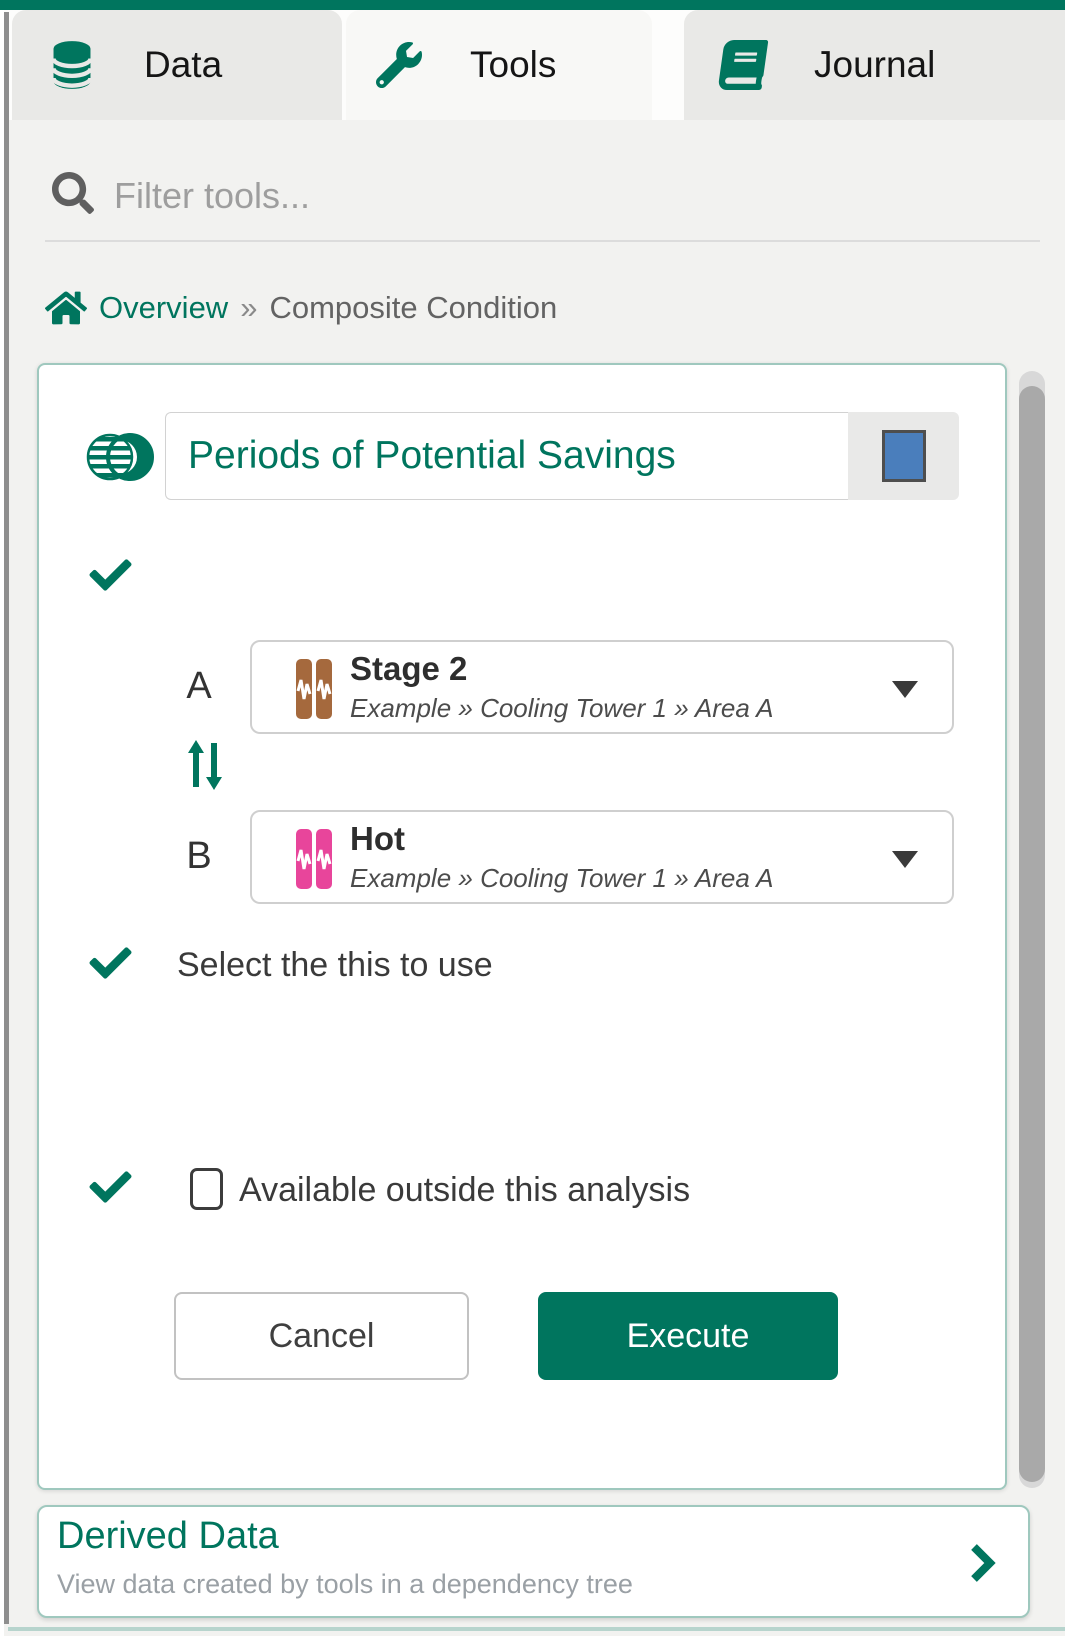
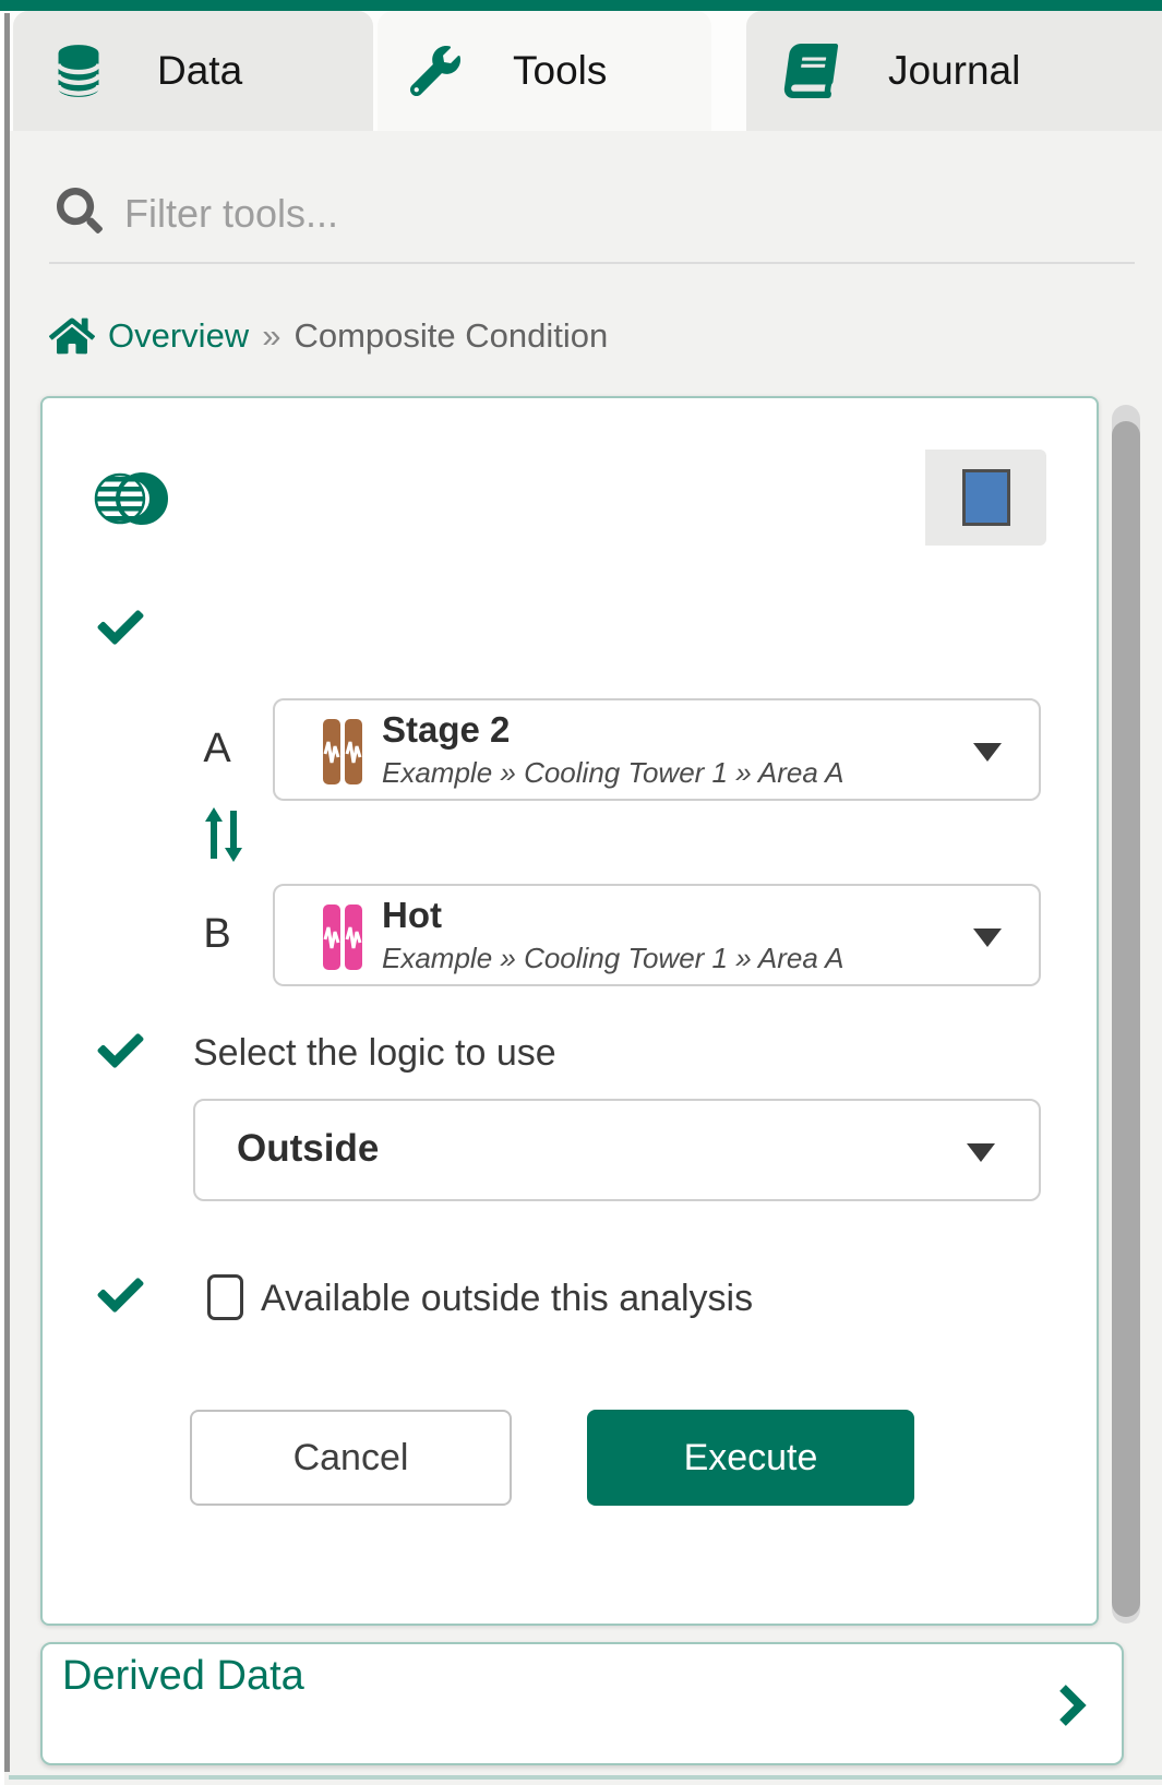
  Data
  Tools
  Journal
  Filter tools...
  Overview
  »
  Composite Condition
- Periods of Potential Savings
  A
  Stage 2
  Example » Cooling Tower 1 » Area A
  B
  Hot
  Example » Cooling Tower 1 » Area A
- Select the this to use
+ Select the logic to use
+ Outside
  Available outside this analysis
  Cancel
  Execute
  Derived Data
- View data created by tools in a dependency tree
